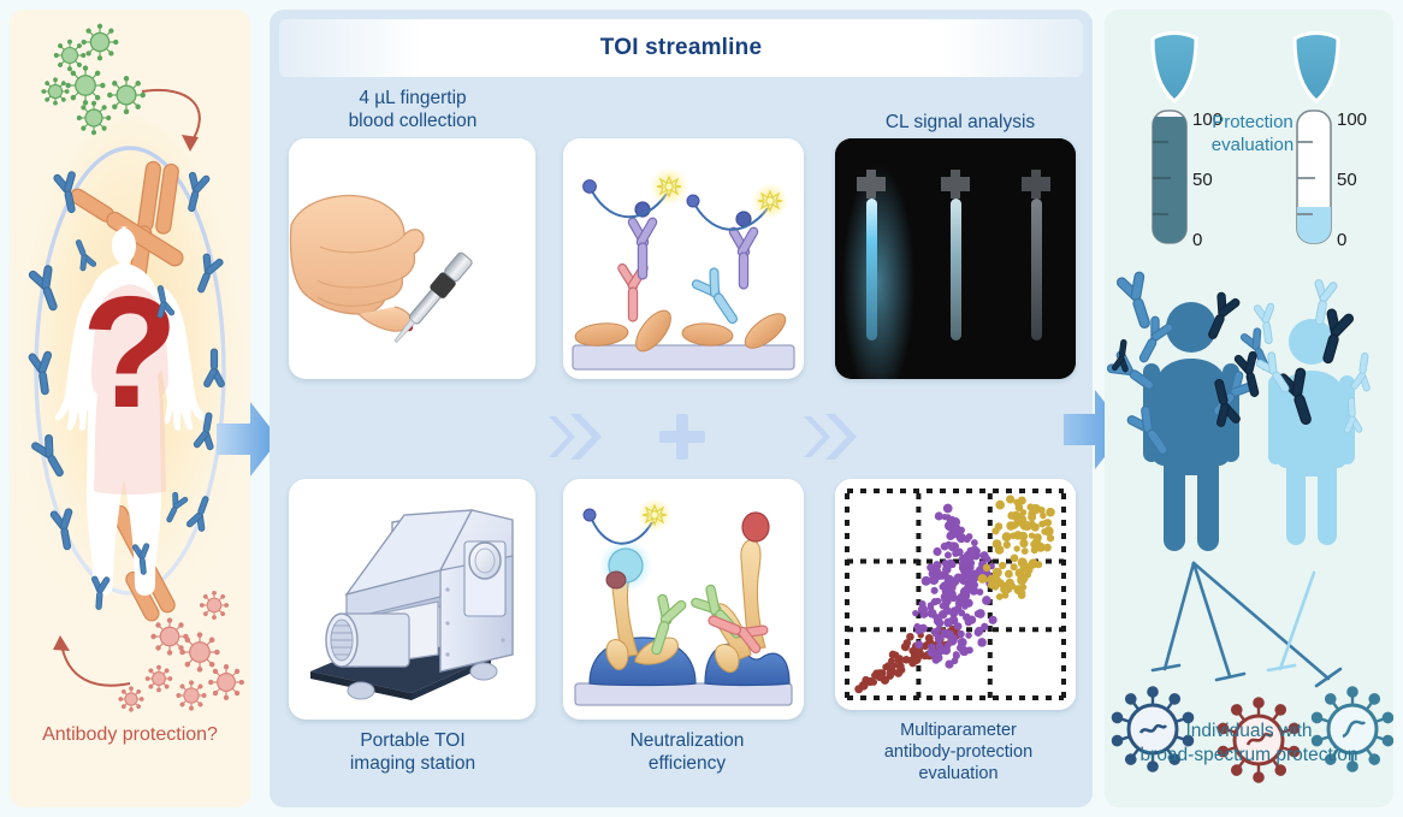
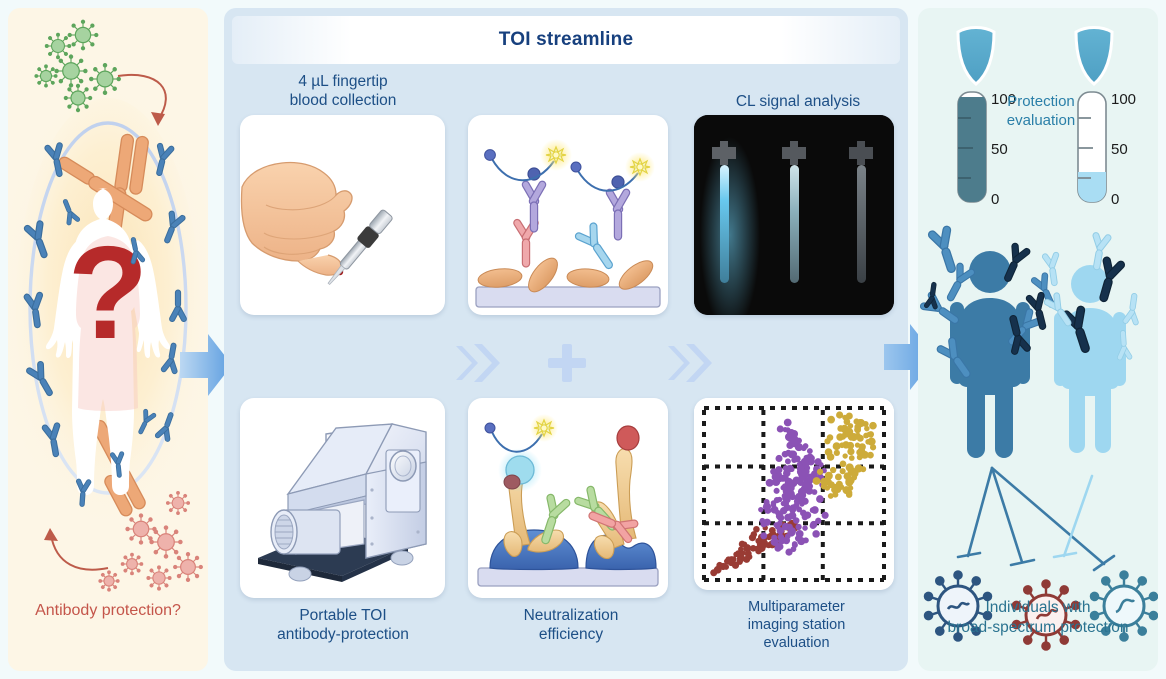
  ?
  Antibody protection?
  TOI streamline
  4 µL fingertip
  blood collection
  CL signal analysis
  Portable TOI
- imaging station
+ antibody-protection
  Neutralization
  efficiency
  Multiparameter
- antibody-protection
+ imaging station
  evaluation
  100
  50
  0
  100
  50
  0
  Protection
  evaluation
  Individuals with
  broad-spectrum protection
